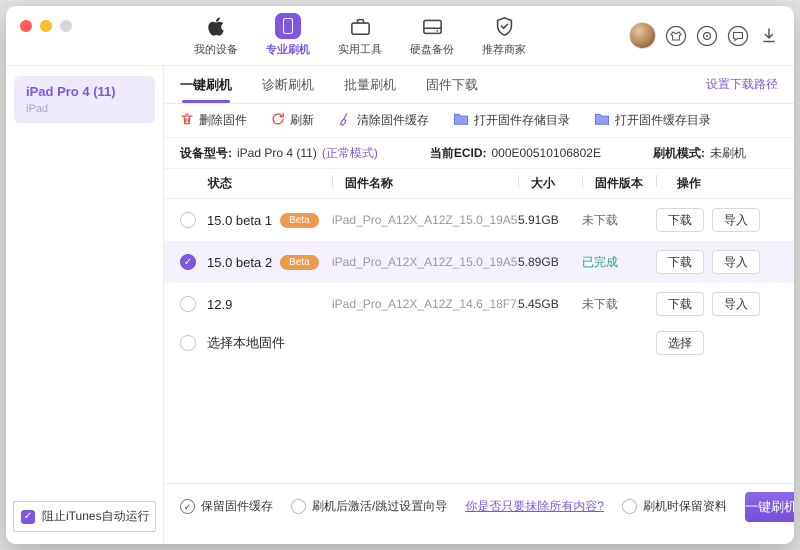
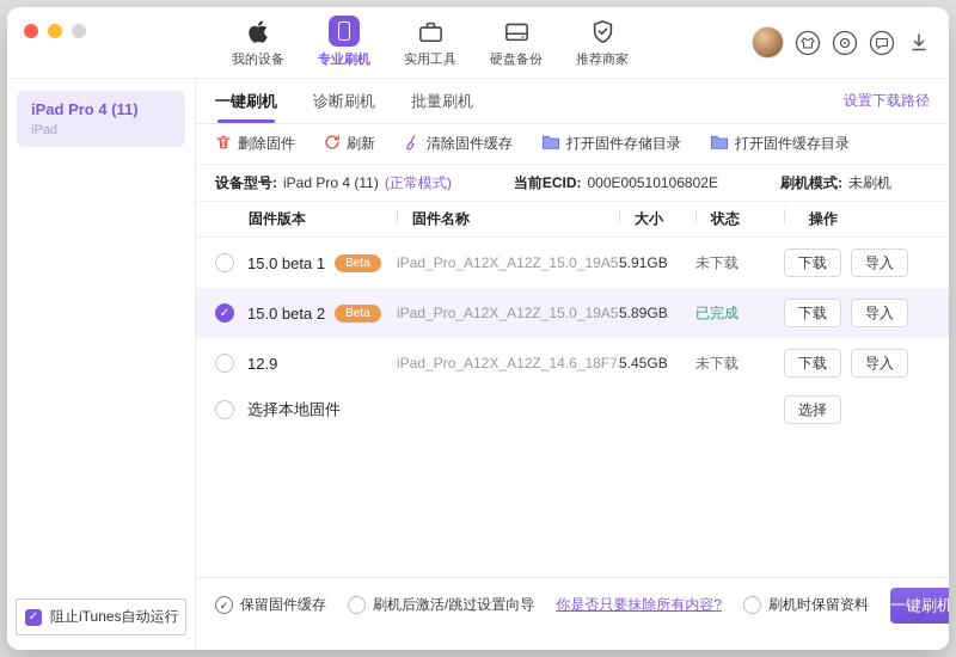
  我的设备
  专业刷机
  实用工具
  硬盘备份
  推荐商家
  iPad Pro 4 (11)
  iPad
  ✓
  阻止iTunes自动运行
  一键刷机
  诊断刷机
  批量刷机
- 固件下载
  设置下载路径
  删除固件
  刷新
  清除固件缓存
  打开固件存储目录
  打开固件缓存目录
  设备型号:
  iPad Pro 4 (11)
  (正常模式)
  当前ECID:
  000E00510106802E
  刷机模式:
  未刷机
- 状态
+ 固件版本
  固件名称
  大小
- 固件版本
+ 状态
  操作
  15.0 beta 1
  Beta
  5.91GB
  未下载
  下载
  导入
  ✓
  15.0 beta 2
  Beta
  5.89GB
  已完成
  下载
  导入
  12.9
  5.45GB
  未下载
  下载
  导入
  选择本地固件
  选择
  ✓
  保留固件缓存
  刷机后激活/跳过设置向导
  你是否只要抹除所有内容?
  刷机时保留资料
  一键刷机
